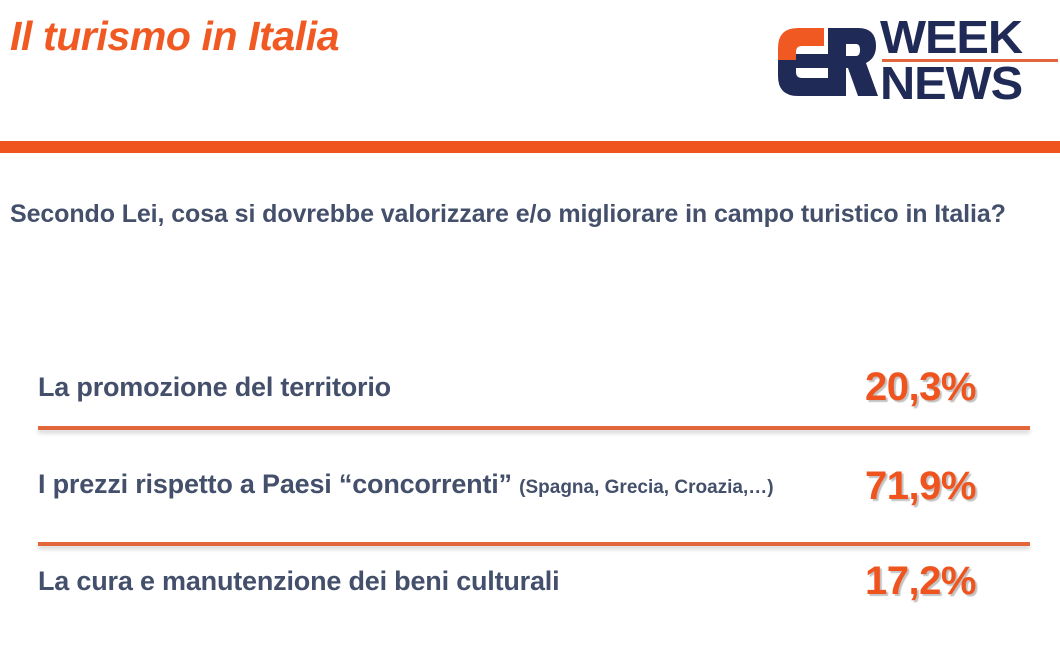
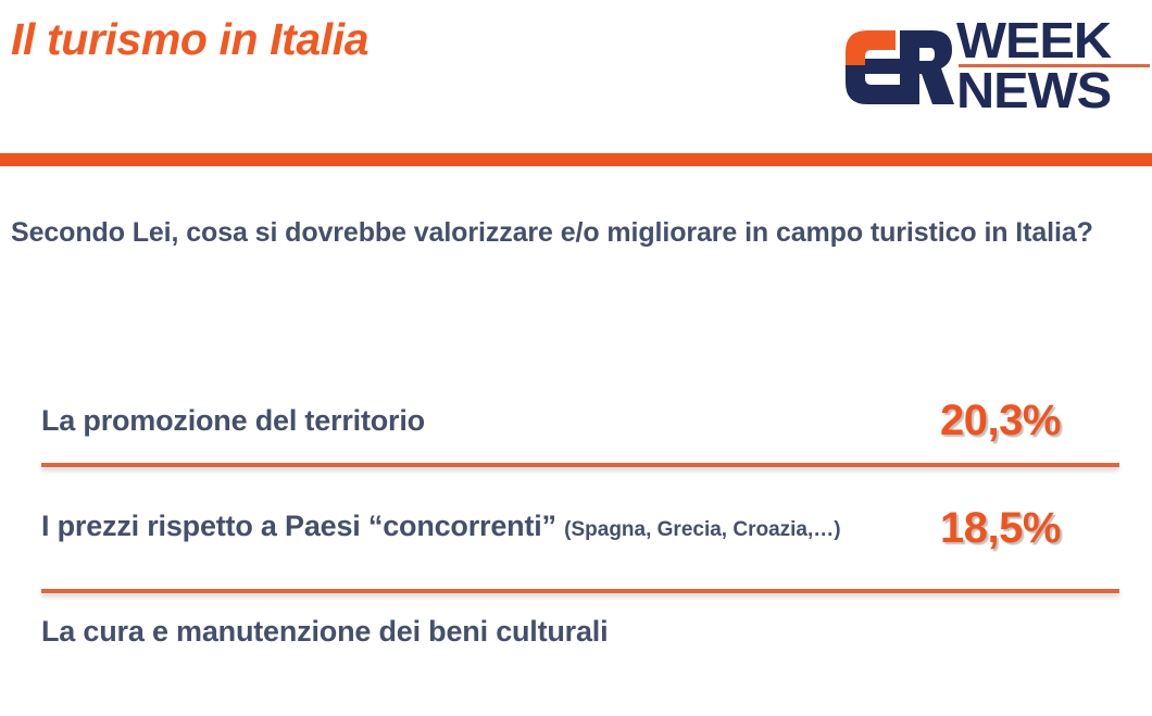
  Il turismo in Italia
  WEEK
  NEWS
  Secondo Lei, cosa si dovrebbe valorizzare e/o migliorare in campo turistico in Italia?
  La promozione del territorio
  20,3%
  I prezzi rispetto a Paesi “concorrenti” (Spagna, Grecia, Croazia,…)
- 71,9%
+ 18,5%
  La cura e manutenzione dei beni culturali
- 17,2%
